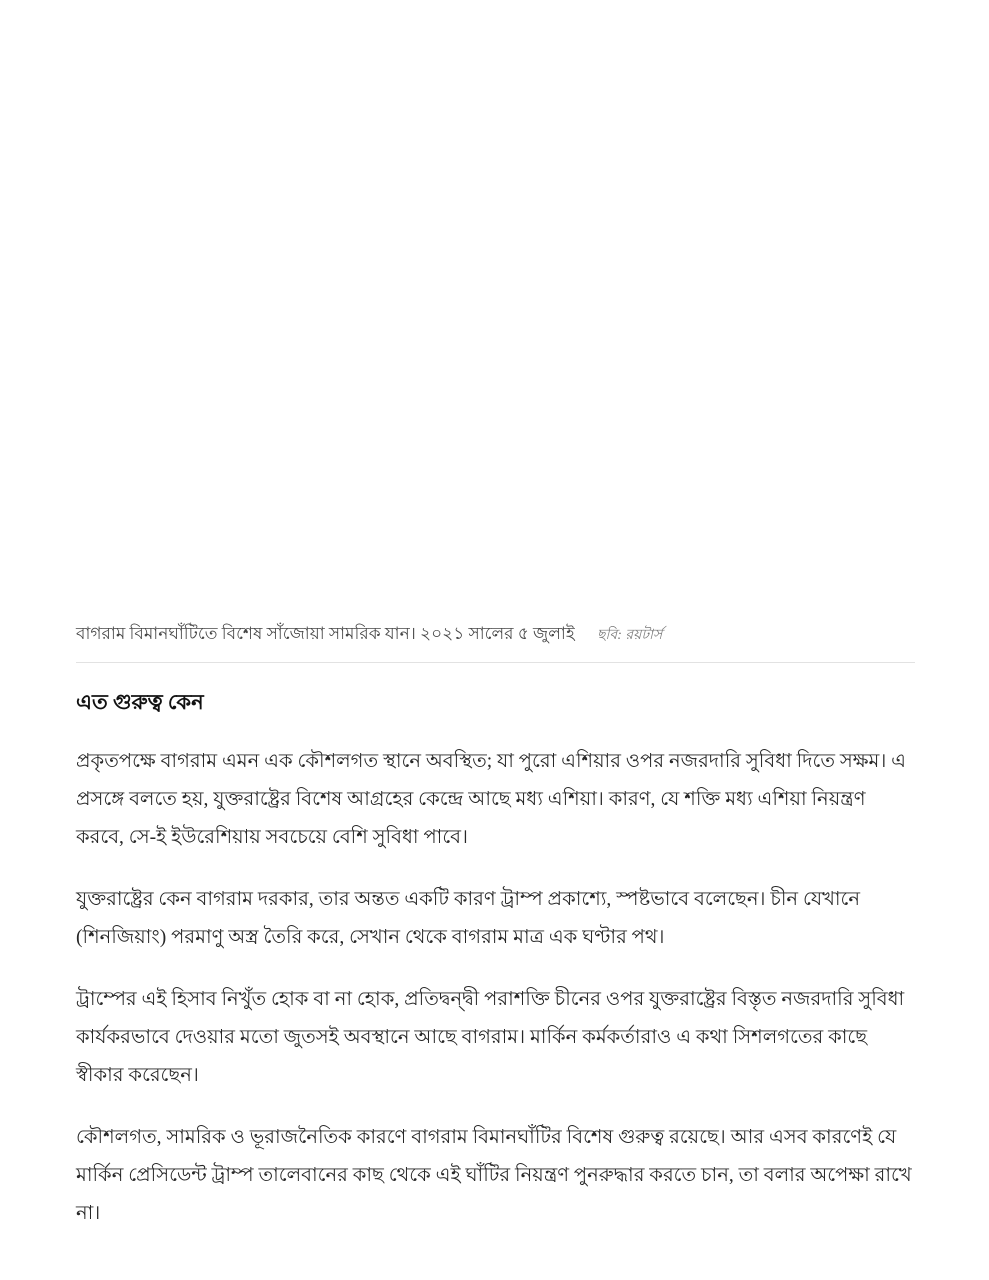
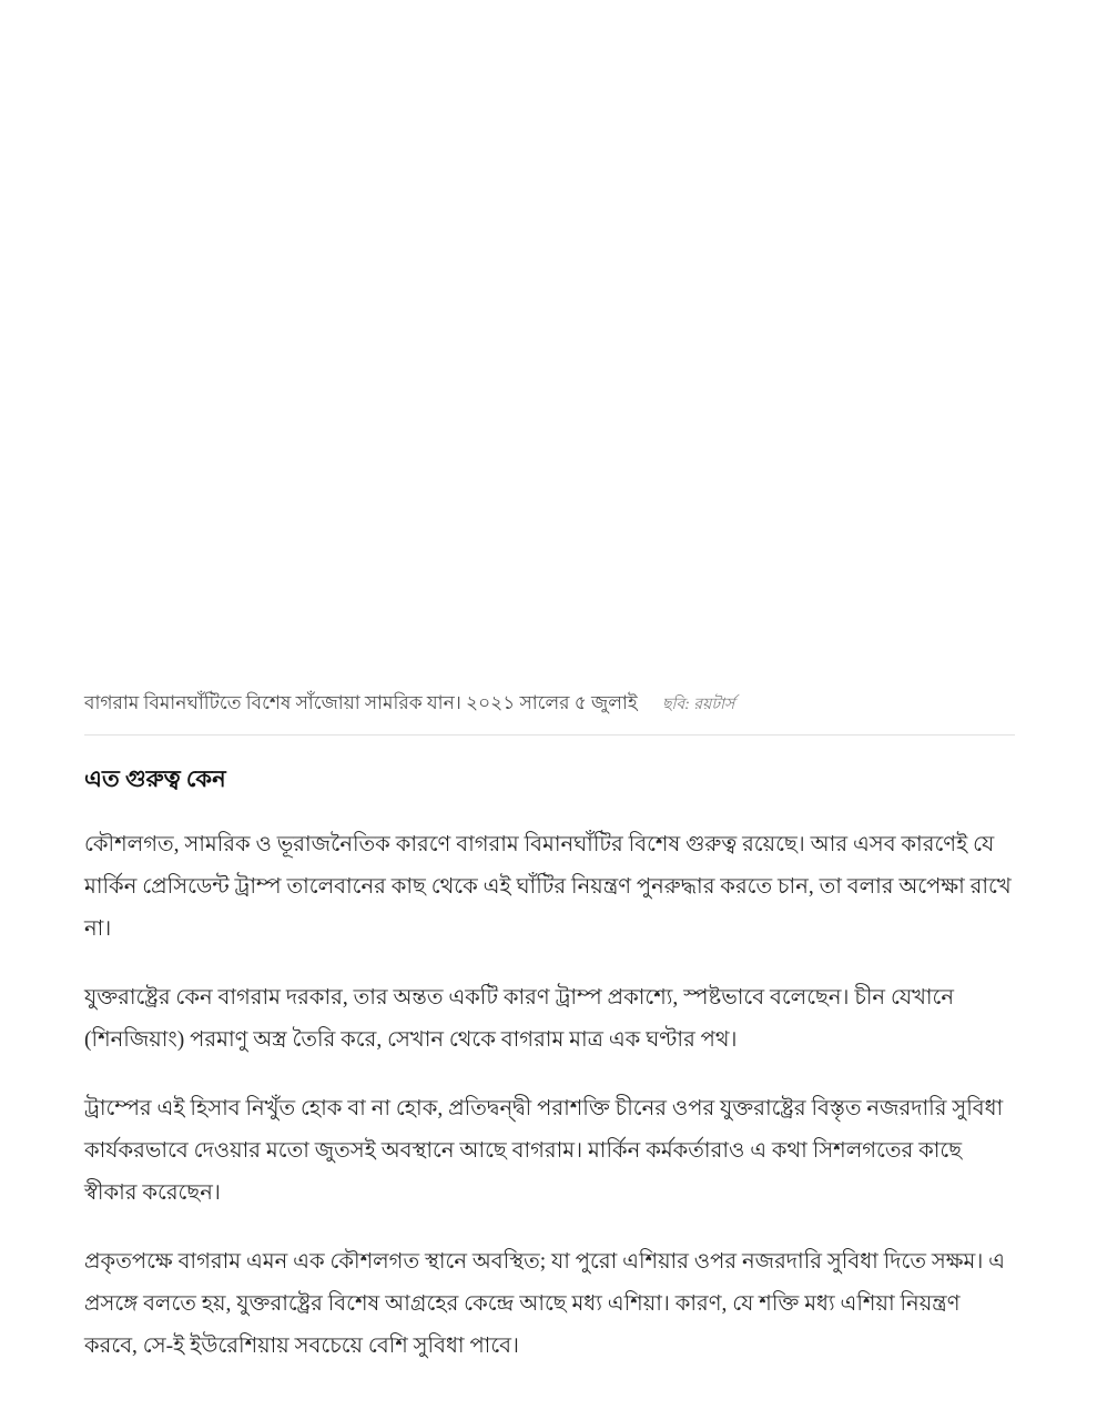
  বাগরাম বিমানঘাঁটিতে বিশেষ সাঁজোয়া সামরিক যান। ২০২১ সালের ৫ জুলাই ছবি: রয়টার্স
  এত গুরুত্ব কেন
- প্রকৃতপক্ষে বাগরাম এমন এক কৌশলগত স্থানে অবস্থিত; যা পুরো এশিয়ার ওপর নজরদারি সুবিধা দিতে সক্ষম। এ প্রসঙ্গে বলতে হয়, যুক্তরাষ্ট্রের বিশেষ আগ্রহের কেন্দ্রে আছে মধ্য এশিয়া। কারণ, যে শক্তি মধ্য এশিয়া নিয়ন্ত্রণ করবে, সে-ই ইউরেশিয়ায় সবচেয়ে বেশি সুবিধা পাবে।
+ কৌশলগত, সামরিক ও ভূরাজনৈতিক কারণে বাগরাম বিমানঘাঁটির বিশেষ গুরুত্ব রয়েছে। আর এসব কারণেই যে মার্কিন প্রেসিডেন্ট ট্রাম্প তালেবানের কাছ থেকে এই ঘাঁটির নিয়ন্ত্রণ পুনরুদ্ধার করতে চান, তা বলার অপেক্ষা রাখে না।
  যুক্তরাষ্ট্রের কেন বাগরাম দরকার, তার অন্তত একটি কারণ ট্রাম্প প্রকাশ্যে, স্পষ্টভাবে বলেছেন। চীন যেখানে (শিনজিয়াং) পরমাণু অস্ত্র তৈরি করে, সেখান থেকে বাগরাম মাত্র এক ঘণ্টার পথ।
  ট্রাম্পের এই হিসাব নিখুঁত হোক বা না হোক, প্রতিদ্বন্দ্বী পরাশক্তি চীনের ওপর যুক্তরাষ্ট্রের বিস্তৃত নজরদারি সুবিধা কার্যকরভাবে দেওয়ার মতো জুতসই অবস্থানে আছে বাগরাম। মার্কিন কর্মকর্তারাও এ কথা সিশলগতের কাছে স্বীকার করেছেন।
- কৌশলগত, সামরিক ও ভূরাজনৈতিক কারণে বাগরাম বিমানঘাঁটির বিশেষ গুরুত্ব রয়েছে। আর এসব কারণেই যে মার্কিন প্রেসিডেন্ট ট্রাম্প তালেবানের কাছ থেকে এই ঘাঁটির নিয়ন্ত্রণ পুনরুদ্ধার করতে চান, তা বলার অপেক্ষা রাখে না।
+ প্রকৃতপক্ষে বাগরাম এমন এক কৌশলগত স্থানে অবস্থিত; যা পুরো এশিয়ার ওপর নজরদারি সুবিধা দিতে সক্ষম। এ প্রসঙ্গে বলতে হয়, যুক্তরাষ্ট্রের বিশেষ আগ্রহের কেন্দ্রে আছে মধ্য এশিয়া। কারণ, যে শক্তি মধ্য এশিয়া নিয়ন্ত্রণ করবে, সে-ই ইউরেশিয়ায় সবচেয়ে বেশি সুবিধা পাবে।
